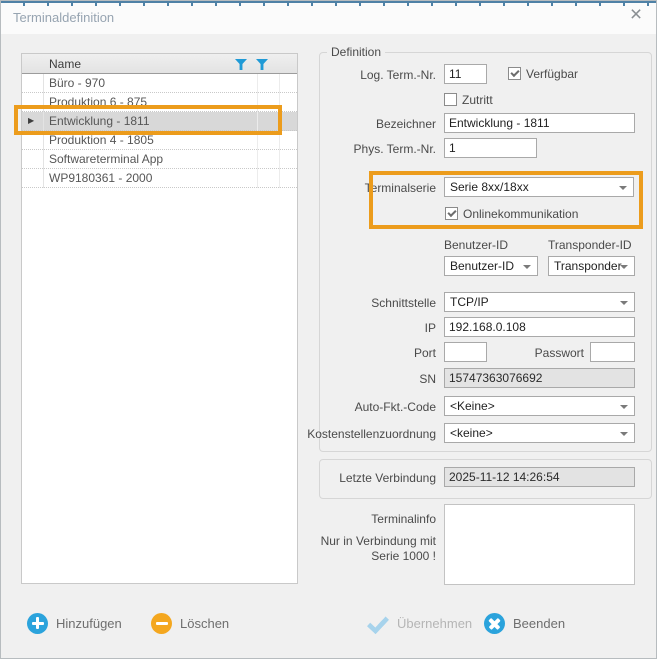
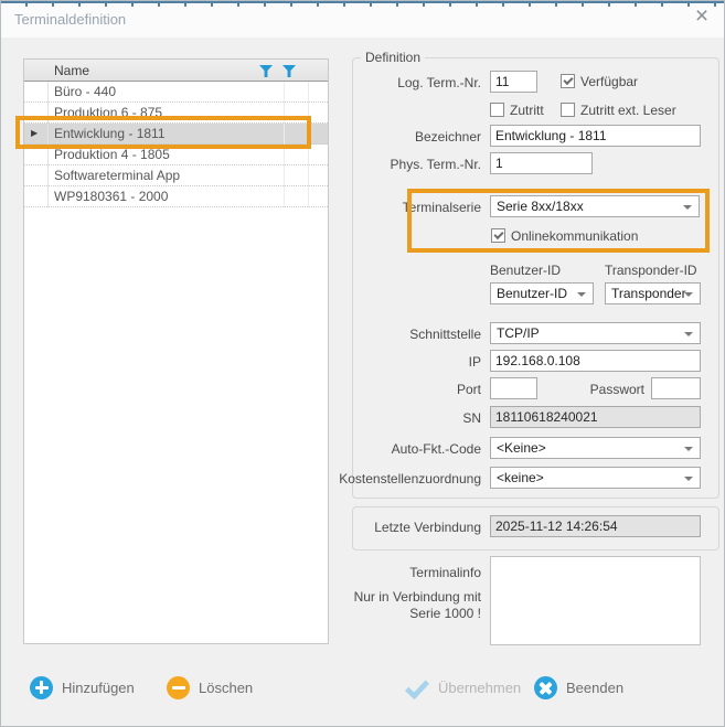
  Terminaldefinition
  ×
  Name
- Büro - 970
+ Büro - 440
  Produktion 6 - 875
  ▶
  Entwicklung - 1811
  Produktion 4 - 1805
  Softwareterminal App
  WP9180361 - 2000
  Definition
  Log. Term.-Nr.
  11
  Verfügbar
  Zutritt
+ Zutritt ext. Leser
  Bezeichner
  Entwicklung - 1811
  Phys. Term.-Nr.
  1
  Terminalserie
  Serie 8xx/18xx
  Onlinekommunikation
  Benutzer-ID
  Transponder-ID
  Benutzer-ID
  Transponder-
  Schnittstelle
  TCP/IP
  IP
  192.168.0.108
  Port
  Passwort
  SN
- 15747363076692
+ 18110618240021
  Auto-Fkt.-Code
  <Keine>
  Kostenstellenzuordnung
  <keine>
  Letzte Verbindung
  2025-11-12 14:26:54
  Terminalinfo
  Nur in Verbindung mit
  Serie 1000 !
  Hinzufügen
  Löschen
  Übernehmen
  Beenden
